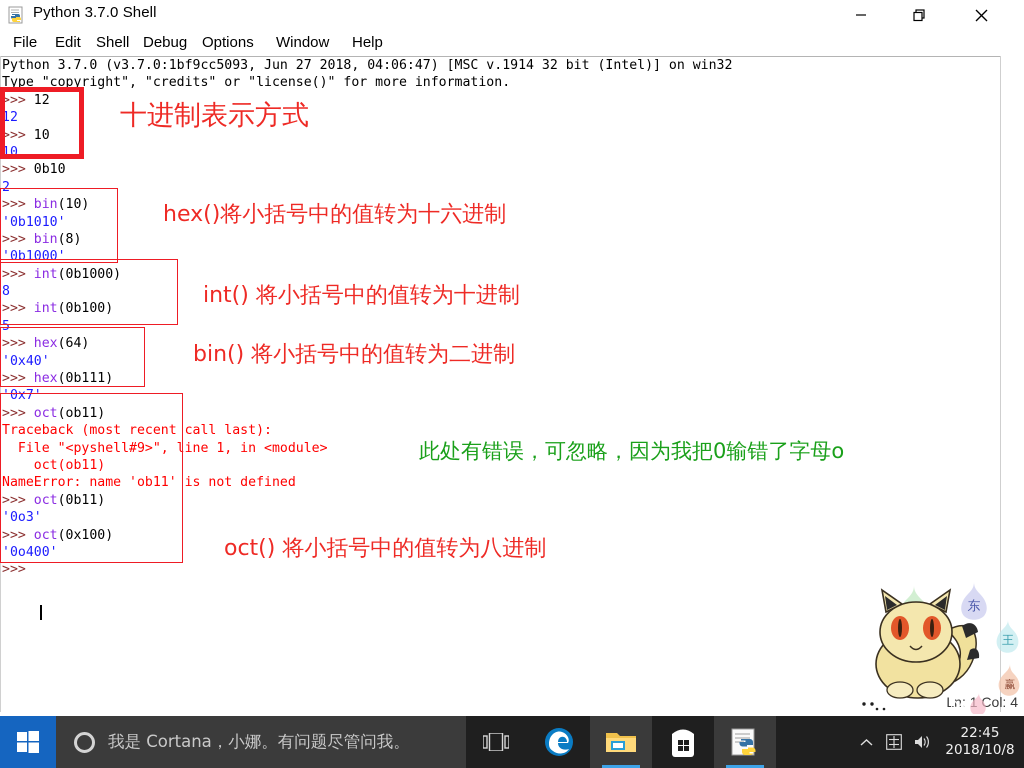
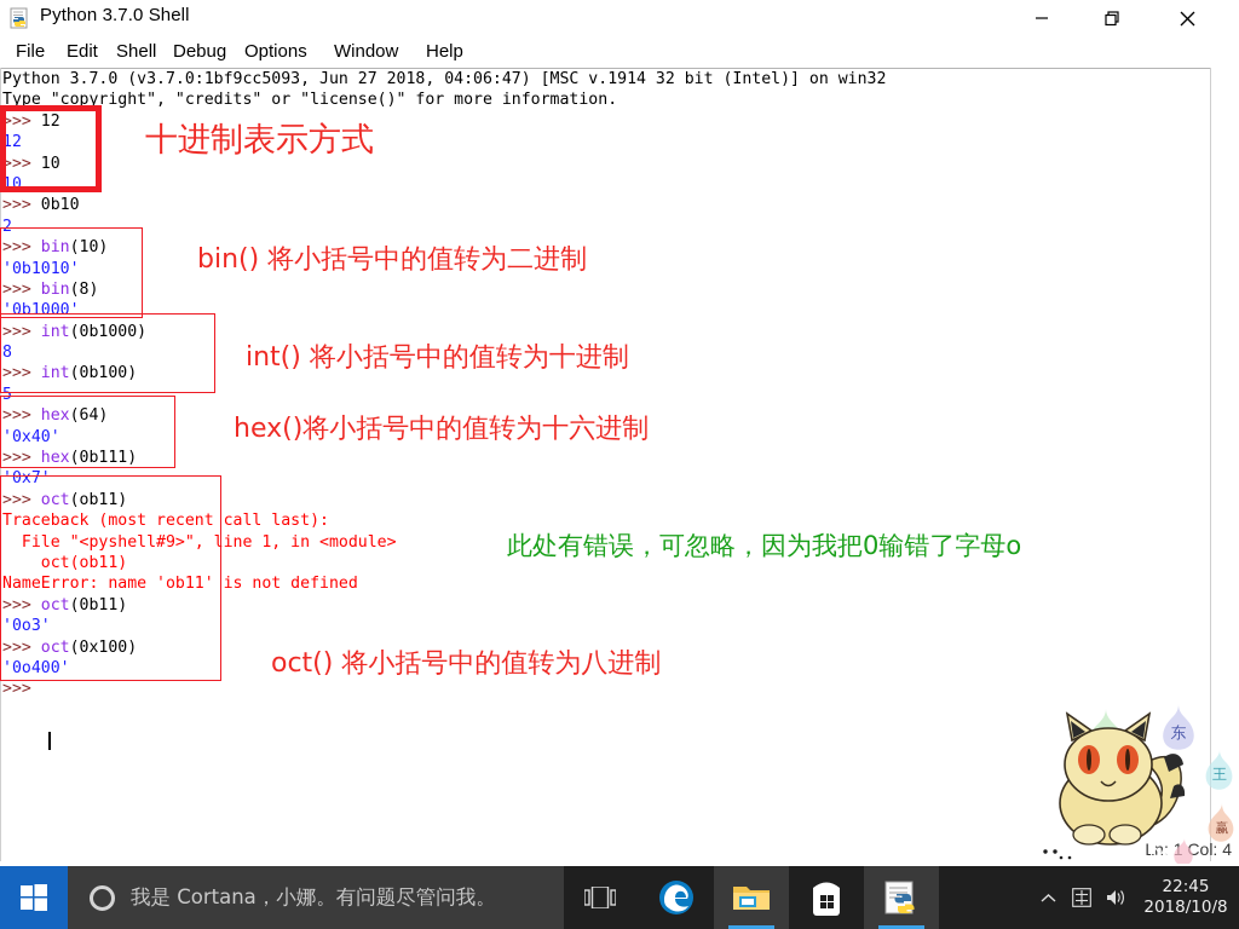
  Python 3.7.0 Shell
  File
  Edit
  Shell
  Debug
  Options
  Window
  Help
  Python 3.7.0 (v3.7.0:1bf9cc5093, Jun 27 2018, 04:06:47) [MSC v.1914 32 bit (Intel)] on win32
  Type "copyright", "credits" or "license()" for more information.
  >>> 12
  12
  >>> 10
  10
  >>> 0b10
  2
  >>> bin(10)
  '0b1010'
  >>> bin(8)
  '0b1000'
  >>> int(0b1000)
  8
  >>> int(0b100)
  5
  >>> hex(64)
  '0x40'
  >>> hex(0b111)
  '0x7'
  >>> oct(ob11)
  Traceback (most recent call last):
  File "<pyshell#9>", line 1, in <module>
  oct(ob11)
  NameError: name 'ob11' is not defined
  >>> oct(0b11)
  '0o3'
  >>> oct(0x100)
  '0o400'
  >>>
  十进制表示方式
- hex()将小括号中的值转为十六进制
+ bin() 将小括号中的值转为二进制
  int() 将小括号中的值转为十进制
- bin() 将小括号中的值转为二进制
+ hex()将小括号中的值转为十六进制
  此处有错误，可忽略，因为我把0输错了字母o
  oct() 将小括号中的值转为八进制
  Ln: 1 Col: 4
  东
  王
  赢
  咪哥杂谈
  我是 Cortana，小娜。有问题尽管问我。
  22:45
  2018/10/8
